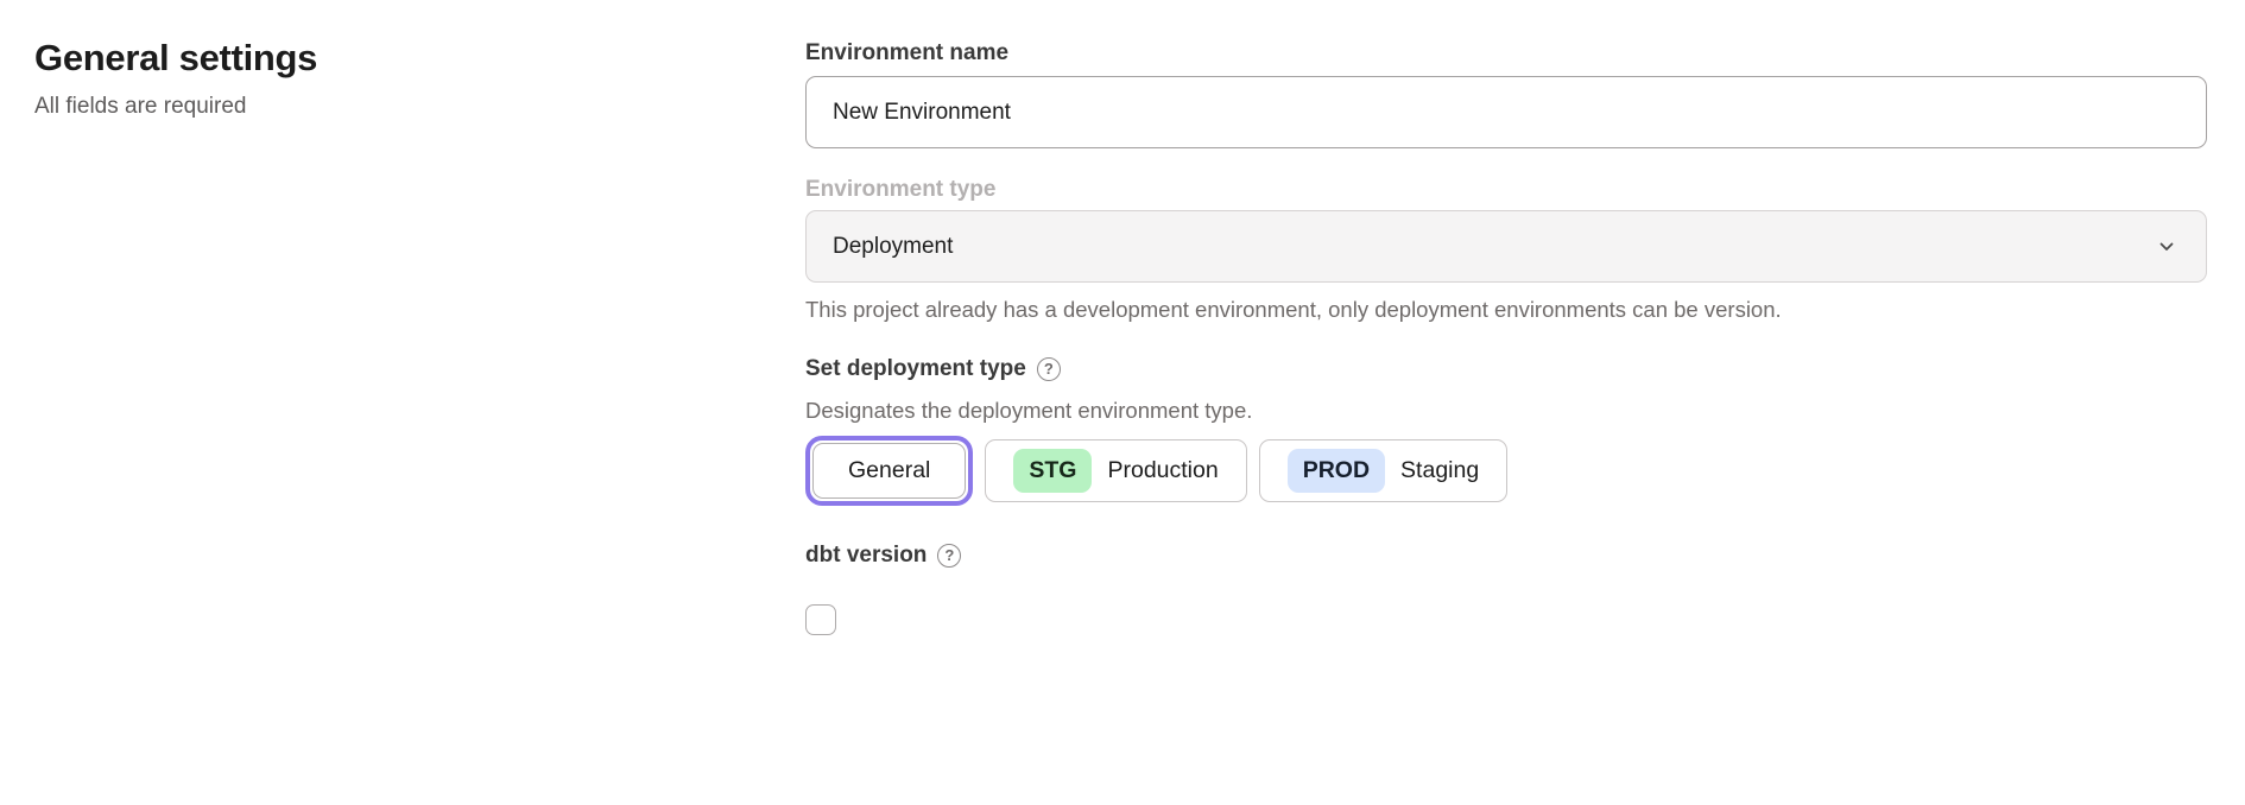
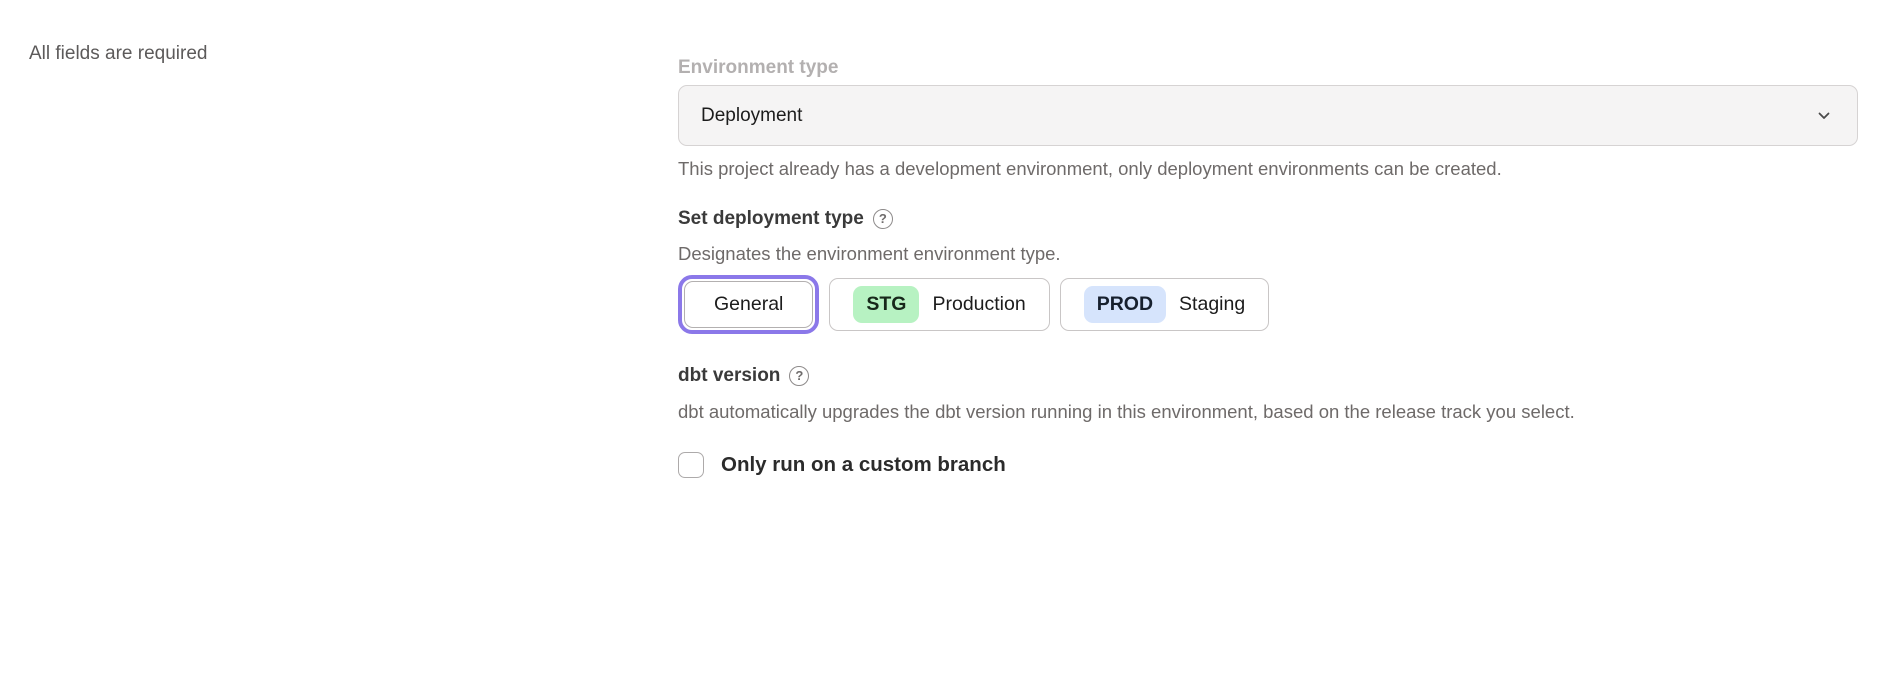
- General settings
  All fields are required
- Environment name
- New Environment
  Environment type
  Deployment
- This project already has a development environment, only deployment environments can be version.
+ This project already has a development environment, only deployment environments can be created.
  Set deployment type
  ?
- Designates the deployment environment type.
+ Designates the environment environment type.
  General
  STG
  Production
  PROD
  Staging
  dbt version
  ?
+ dbt automatically upgrades the dbt version running in this environment, based on the release track you select.
+ Only run on a custom branch
